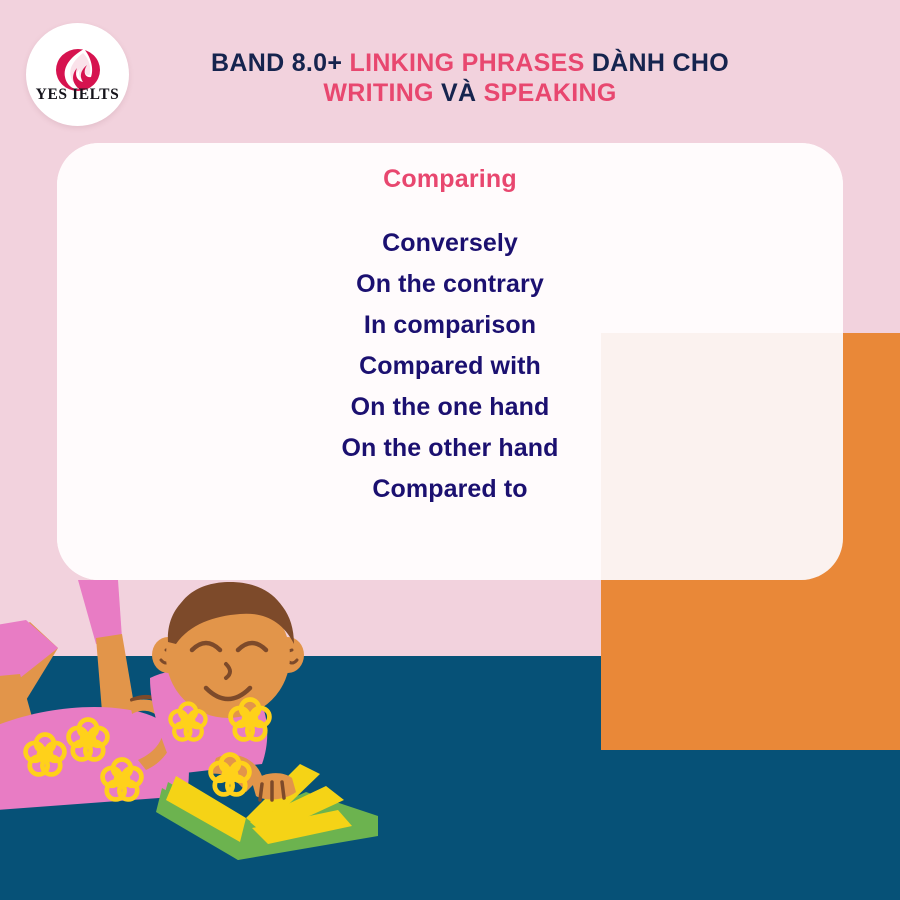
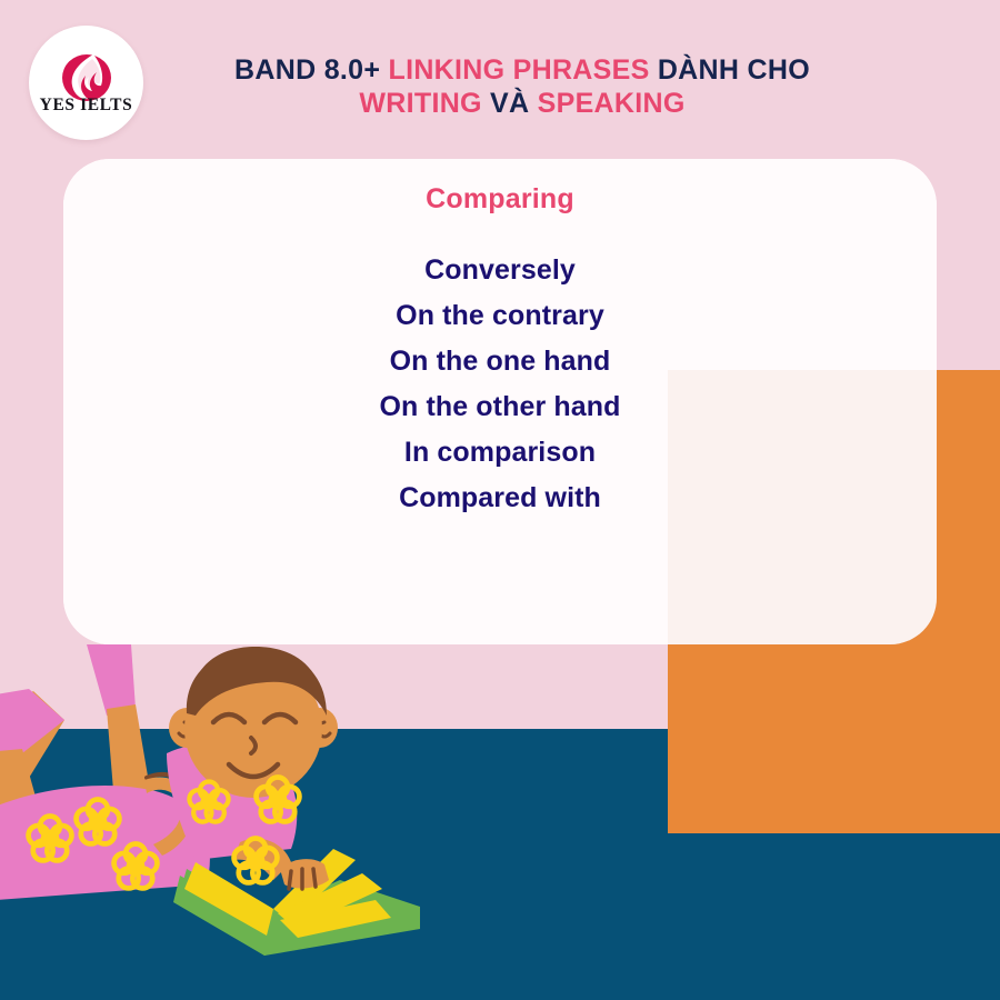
  Comparing
  Conversely
  On the contrary
- In comparison
+ On the one hand
- Compared with
+ On the other hand
- On the one hand
+ In comparison
- On the other hand
+ Compared with
- Compared to
  YES IELTS
  BAND 8.0+ LINKING PHRASES DÀNH CHO
  WRITING VÀ SPEAKING
